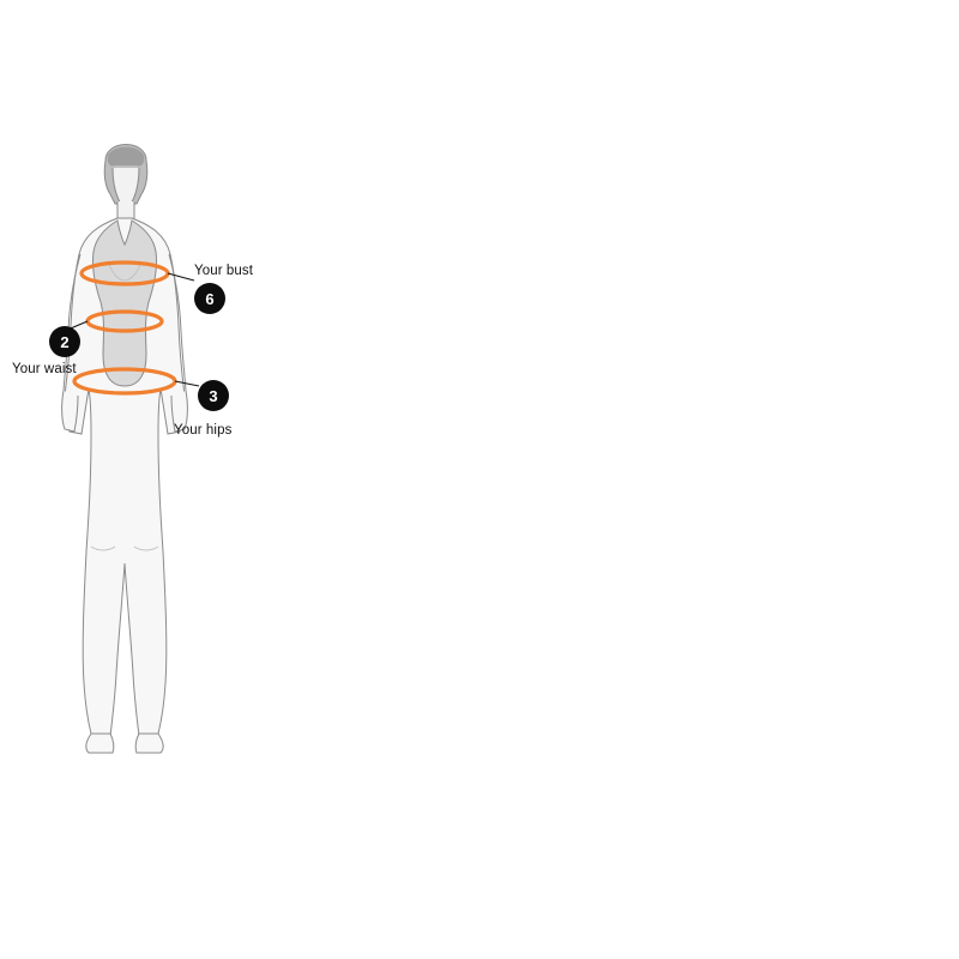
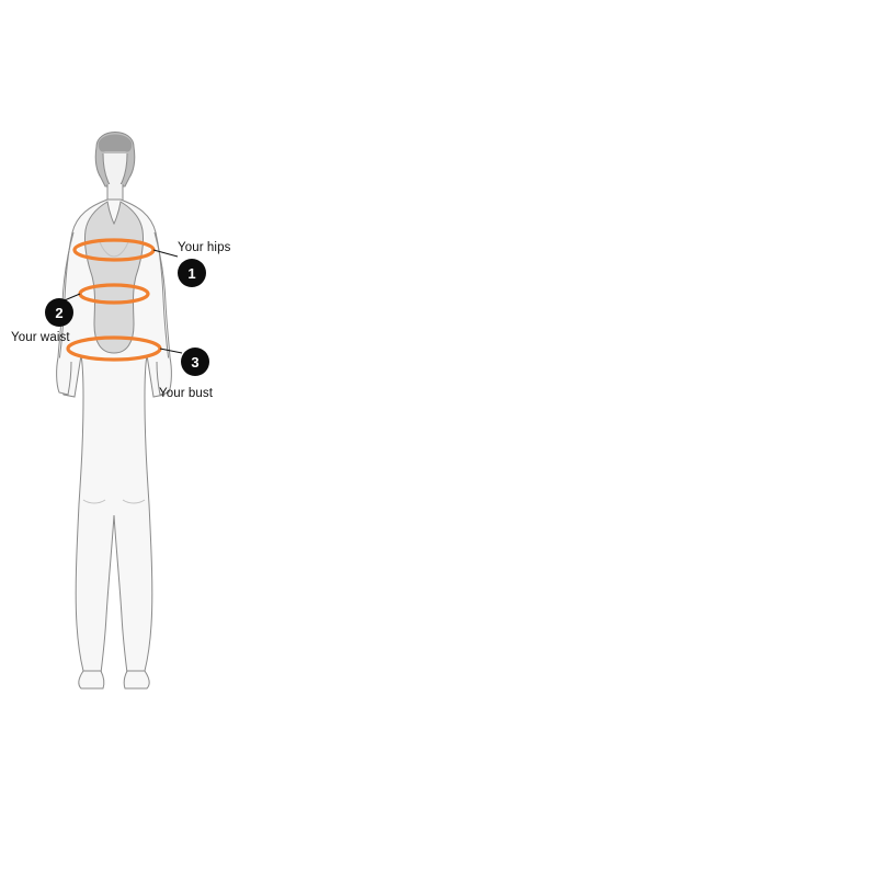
- 6
+ 1
- Your bust
+ Your hips
  2
  Your waist
  3
- Your hips
+ Your bust
